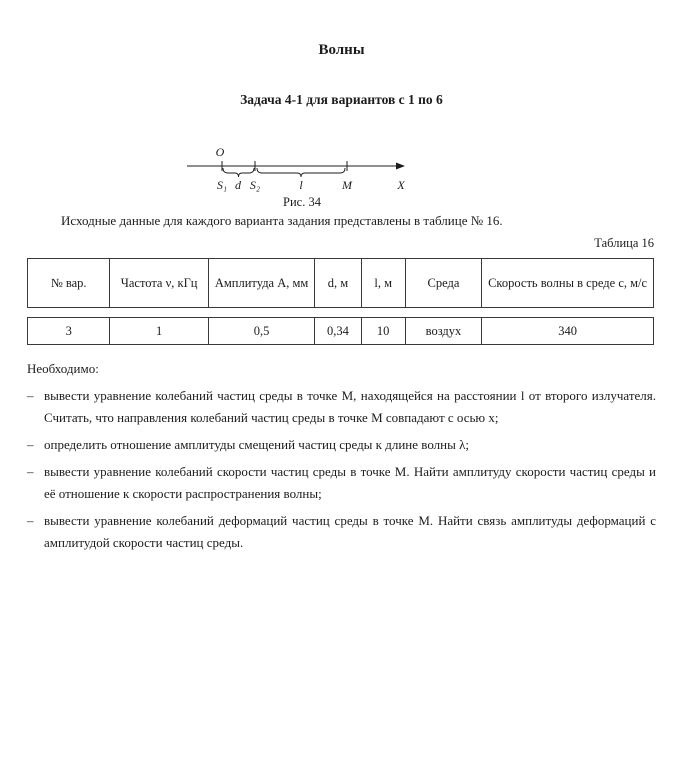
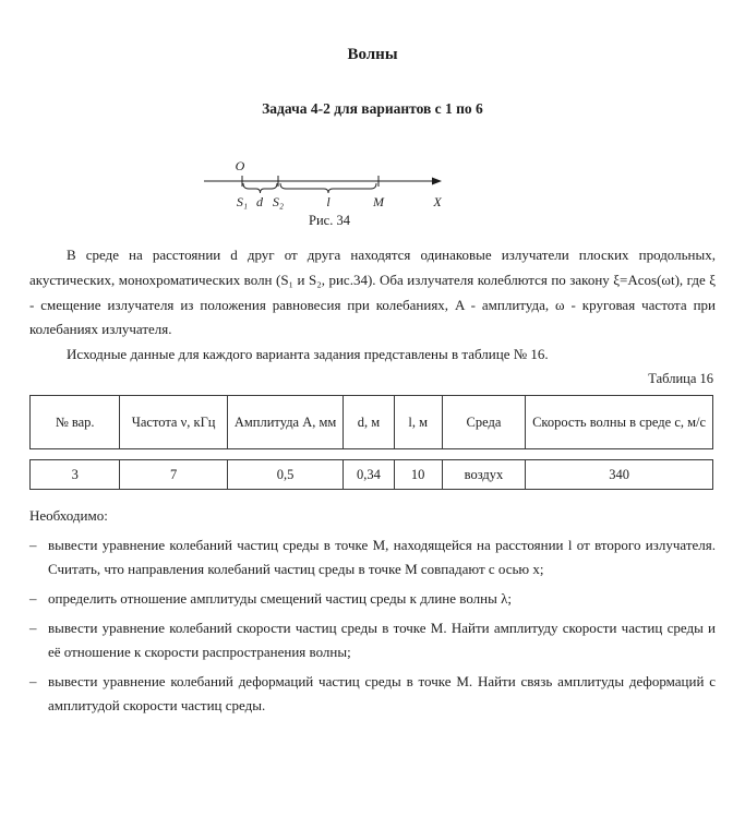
  Волны
- Задача 4-1 для вариантов с 1 по 6
+ Задача 4-2 для вариантов с 1 по 6
  O
  S₁
  d
  S₂
  l
  M
  X
  Рис. 34
+ В среде на расстоянии d друг от друга находятся одинаковые излучатели плоских продольных, акустических, монохроматических волн (S₁ и S₂, рис.34). Оба излучателя колеблются по закону ξ=Acos(ωt), где ξ - смещение излучателя из положения равновесия при колебаниях, A - амплитуда, ω - круговая частота при колебаниях излучателя.
  Исходные данные для каждого варианта задания представлены в таблице № 16.
  Таблица 16
  № вар.	Частота ν, кГц	Амплитуда A, мм	d, м	l, м	Среда	Скорость волны в среде c, м/с
- 3	1	0,5	0,34	10	воздух	340
+ 3	7	0,5	0,34	10	воздух	340
  Необходимо:
  –
  вывести уравнение колебаний частиц среды в точке М, находящейся на расстоянии l от второго излучателя. Считать, что направления колебаний частиц среды в точке М совпадают с осью x;
  –
  определить отношение амплитуды смещений частиц среды к длине волны λ;
  –
  вывести уравнение колебаний скорости частиц среды в точке М. Найти амплитуду скорости частиц среды и её отношение к скорости распространения волны;
  –
  вывести уравнение колебаний деформаций частиц среды в точке М. Найти связь амплитуды деформаций с амплитудой скорости частиц среды.
